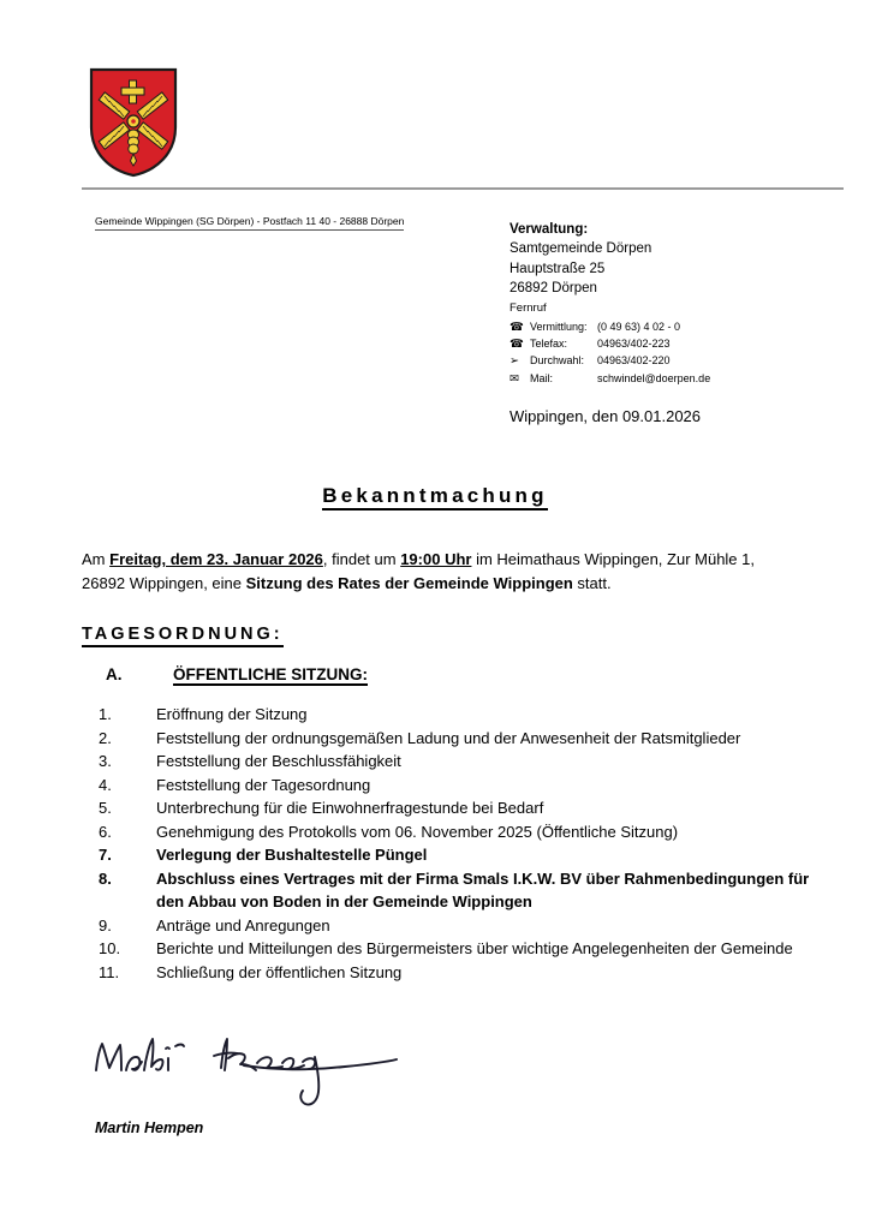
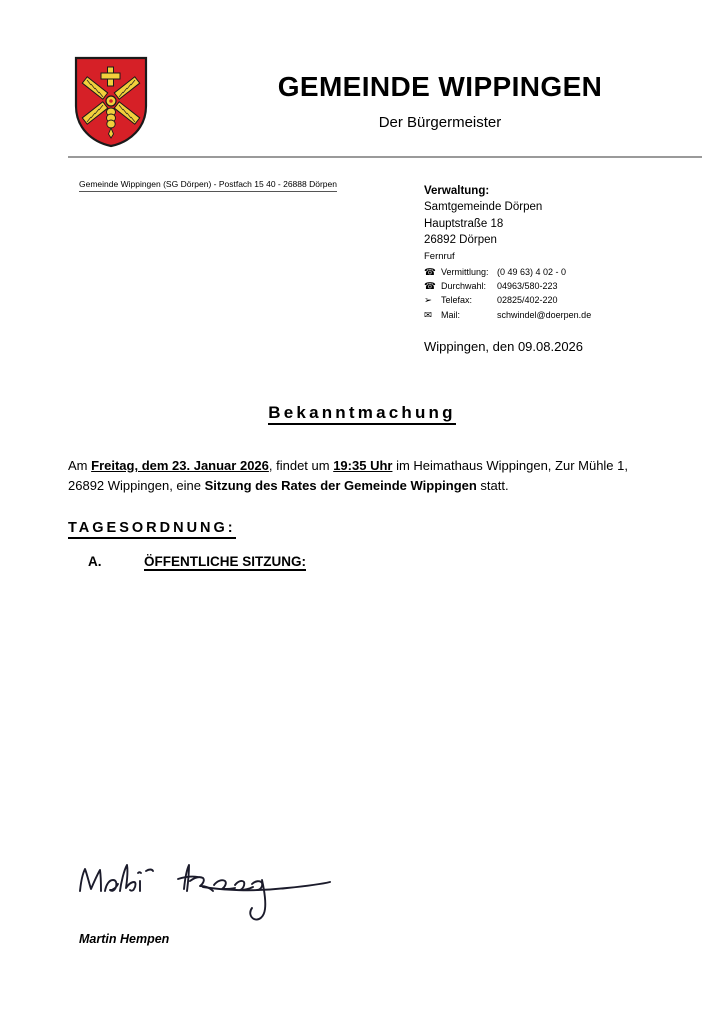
+ GEMEINDE WIPPINGEN
+ Der Bürgermeister
- Gemeinde Wippingen (SG Dörpen) - Postfach 11 40 - 26888 Dörpen
+ Gemeinde Wippingen (SG Dörpen) - Postfach 15 40 - 26888 Dörpen
  Verwaltung:
  Samtgemeinde Dörpen
- Hauptstraße 25
+ Hauptstraße 18
  26892 Dörpen
  Fernruf
  ☎
  Vermittlung:
  (0 49 63) 4 02 - 0
  ☎
- Telefax:
+ Durchwahl:
- 04963/402-223
+ 04963/580-223
  ➢
- Durchwahl:
+ Telefax:
- 04963/402-220
+ 02825/402-220
  ✉
  Mail:
  schwindel@doerpen.de
- Wippingen, den 09.01.2026
+ Wippingen, den 09.08.2026
  Bekanntmachung
- Am Freitag, dem 23. Januar 2026, findet um 19:00 Uhr im Heimathaus Wippingen, Zur Mühle 1, 26892 Wippingen, eine Sitzung des Rates der Gemeinde Wippingen statt.
+ Am Freitag, dem 23. Januar 2026, findet um 19:35 Uhr im Heimathaus Wippingen, Zur Mühle 1, 26892 Wippingen, eine Sitzung des Rates der Gemeinde Wippingen statt.
  TAGESORDNUNG:
  A.
  ÖFFENTLICHE SITZUNG:
- 1.
- Eröffnung der Sitzung
- 2.
- Feststellung der ordnungsgemäßen Ladung und der Anwesenheit der Ratsmitglieder
- 3.
- Feststellung der Beschlussfähigkeit
- 4.
- Feststellung der Tagesordnung
- 5.
- Unterbrechung für die Einwohnerfragestunde bei Bedarf
- 6.
- Genehmigung des Protokolls vom 06. November 2025 (Öffentliche Sitzung)
- 7.
- Verlegung der Bushaltestelle Püngel
- 8.
- Abschluss eines Vertrages mit der Firma Smals I.K.W. BV über Rahmenbedingungen für den Abbau von Boden in der Gemeinde Wippingen
- 9.
- Anträge und Anregungen
- 10.
- Berichte und Mitteilungen des Bürgermeisters über wichtige Angelegenheiten der Gemeinde
- 11.
- Schließung der öffentlichen Sitzung
  Martin Hempen
